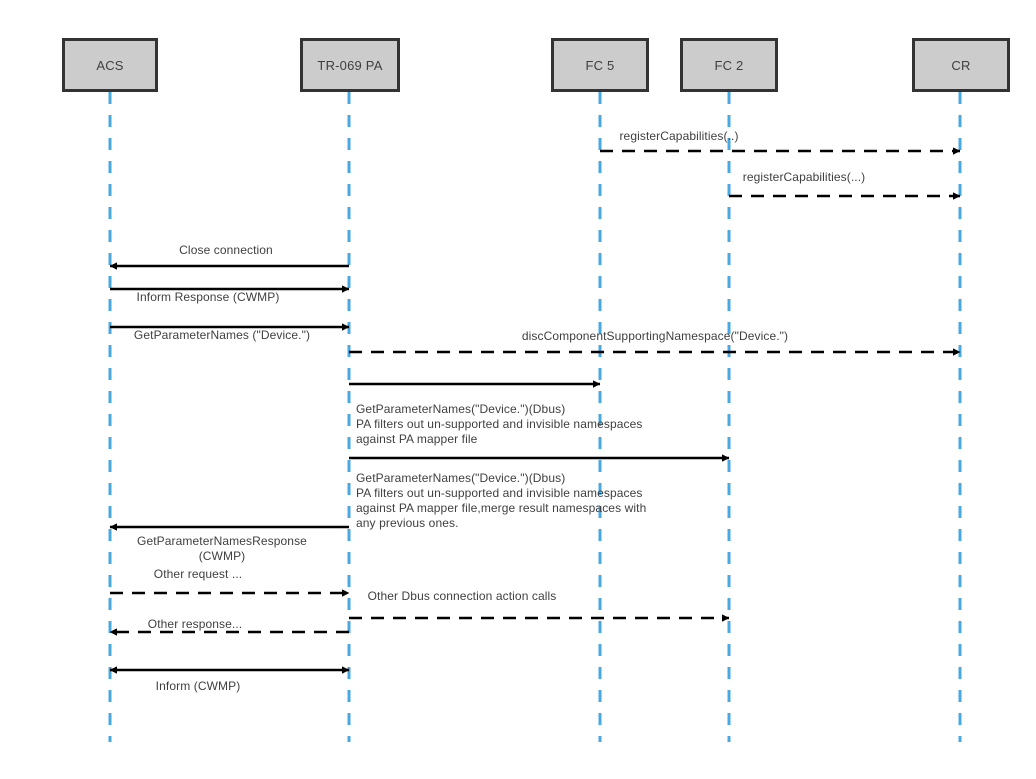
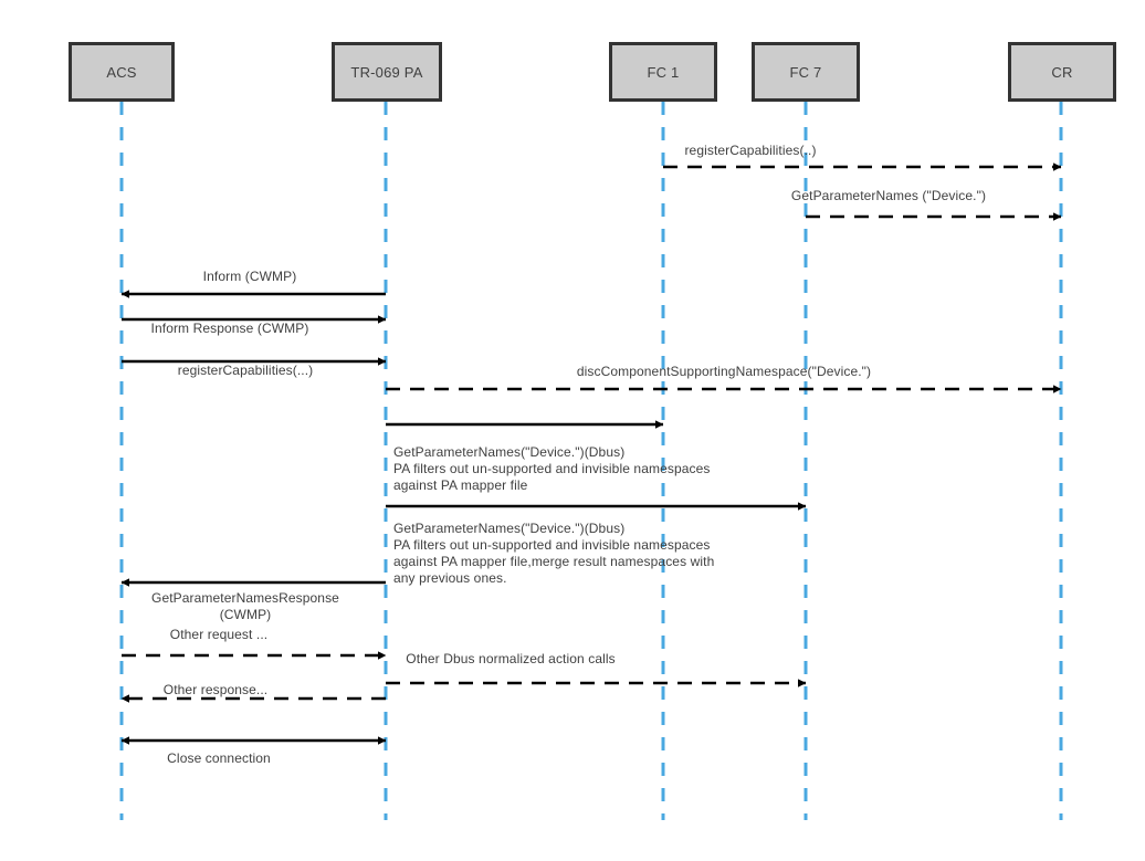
  ACS
  TR-069 PA
- FC 5
+ FC 1
- FC 2
+ FC 7
  CR
  registerCapabilities(..)
- registerCapabilities(...)
+ GetParameterNames ("Device.")
- Close connection
+ Inform (CWMP)
  Inform Response (CWMP)
- GetParameterNames ("Device.")
+ registerCapabilities(...)
  discComponentSupportingNamespace("Device.")
  Other request ...
- Other Dbus connection action calls
+ Other Dbus normalized action calls
  Other response...
- Inform (CWMP)
+ Close connection
  GetParameterNames("Device.")(Dbus)
  PA filters out un-supported and invisible namespaces
  against PA mapper file
  GetParameterNames("Device.")(Dbus)
  PA filters out un-supported and invisible namespaces
  against PA mapper file,merge result namespaces with
  any previous ones.
  GetParameterNamesResponse
  (CWMP)
